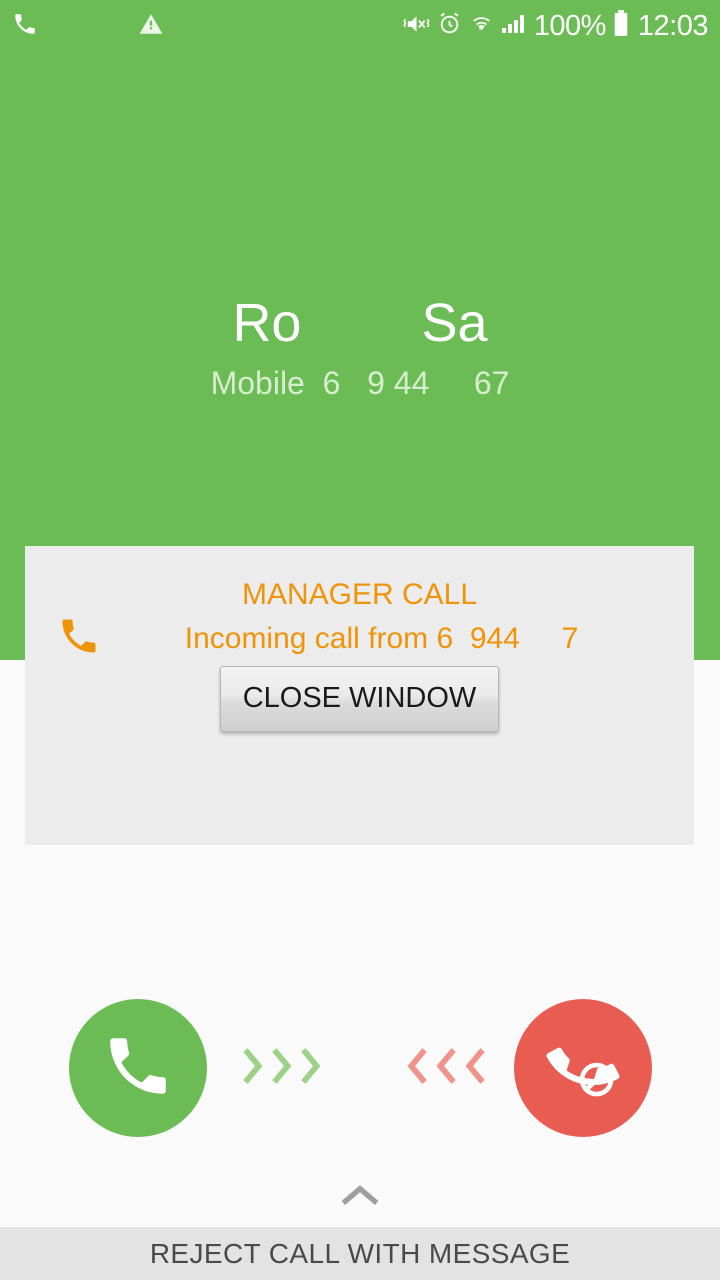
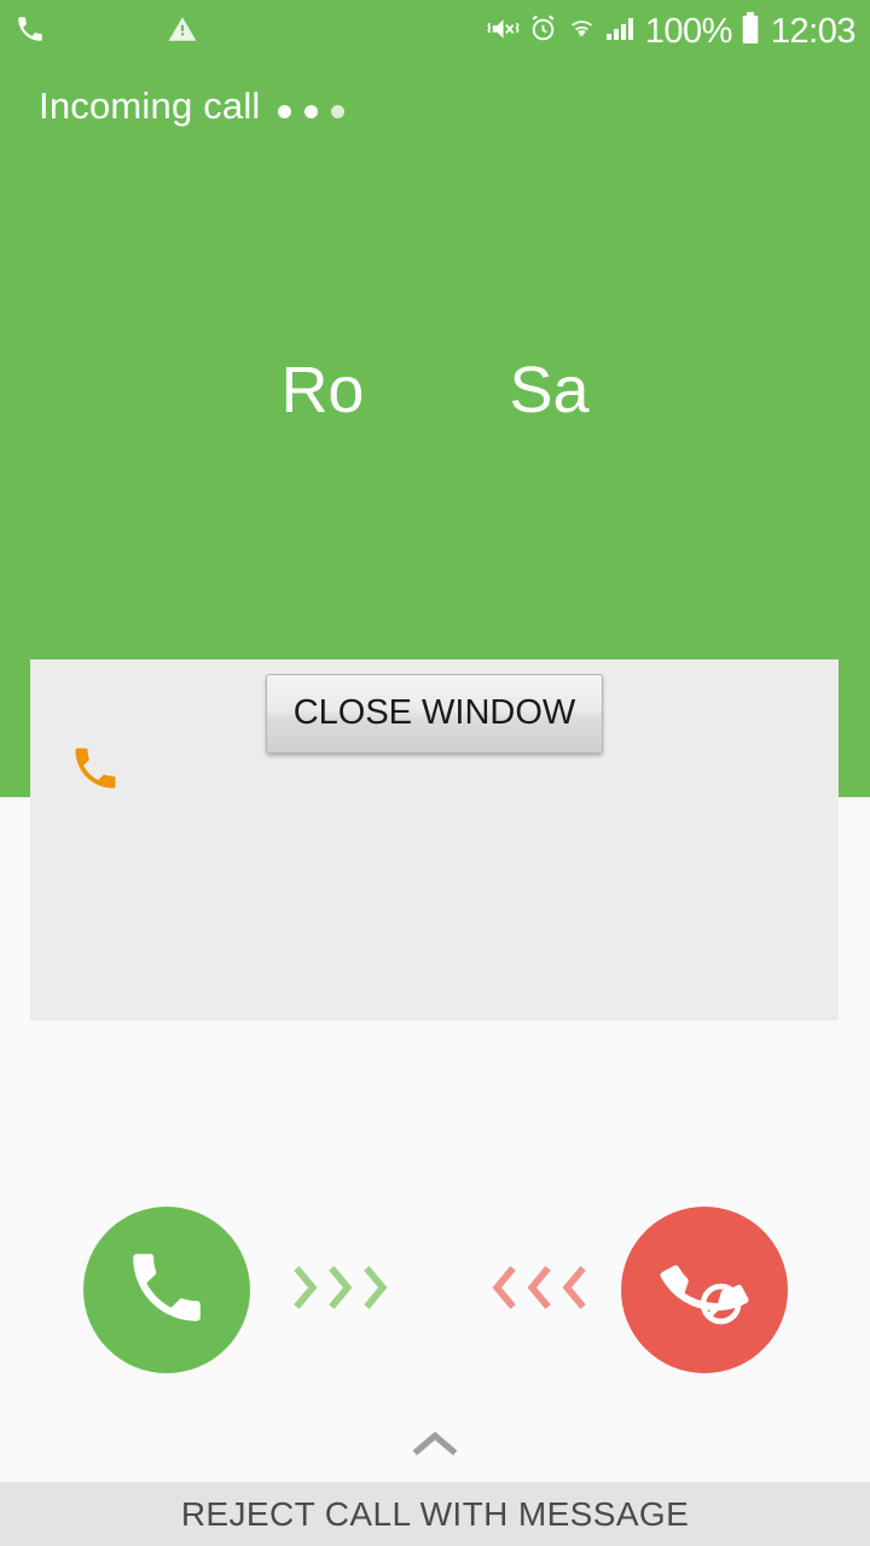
  100%
  12:03
+ Incoming call
  Ro Sa
- Mobile 6 9 44 67
- MANAGER CALL
- Incoming call from 6 944 7
  CLOSE WINDOW
  REJECT CALL WITH MESSAGE
